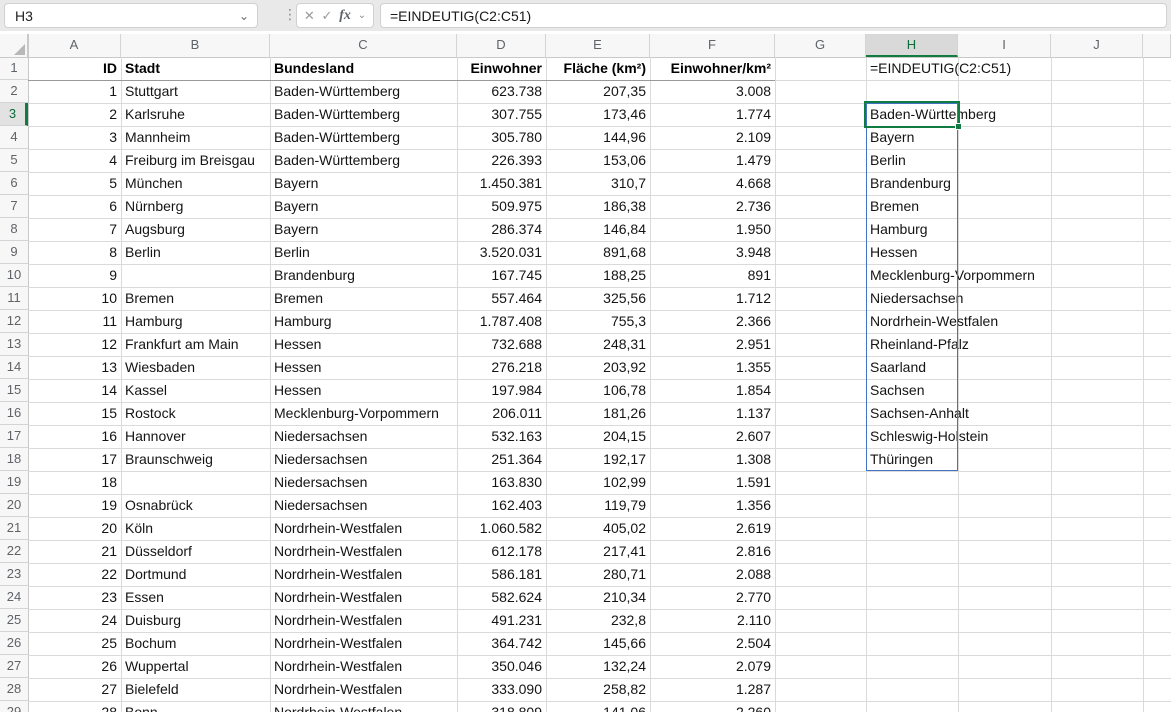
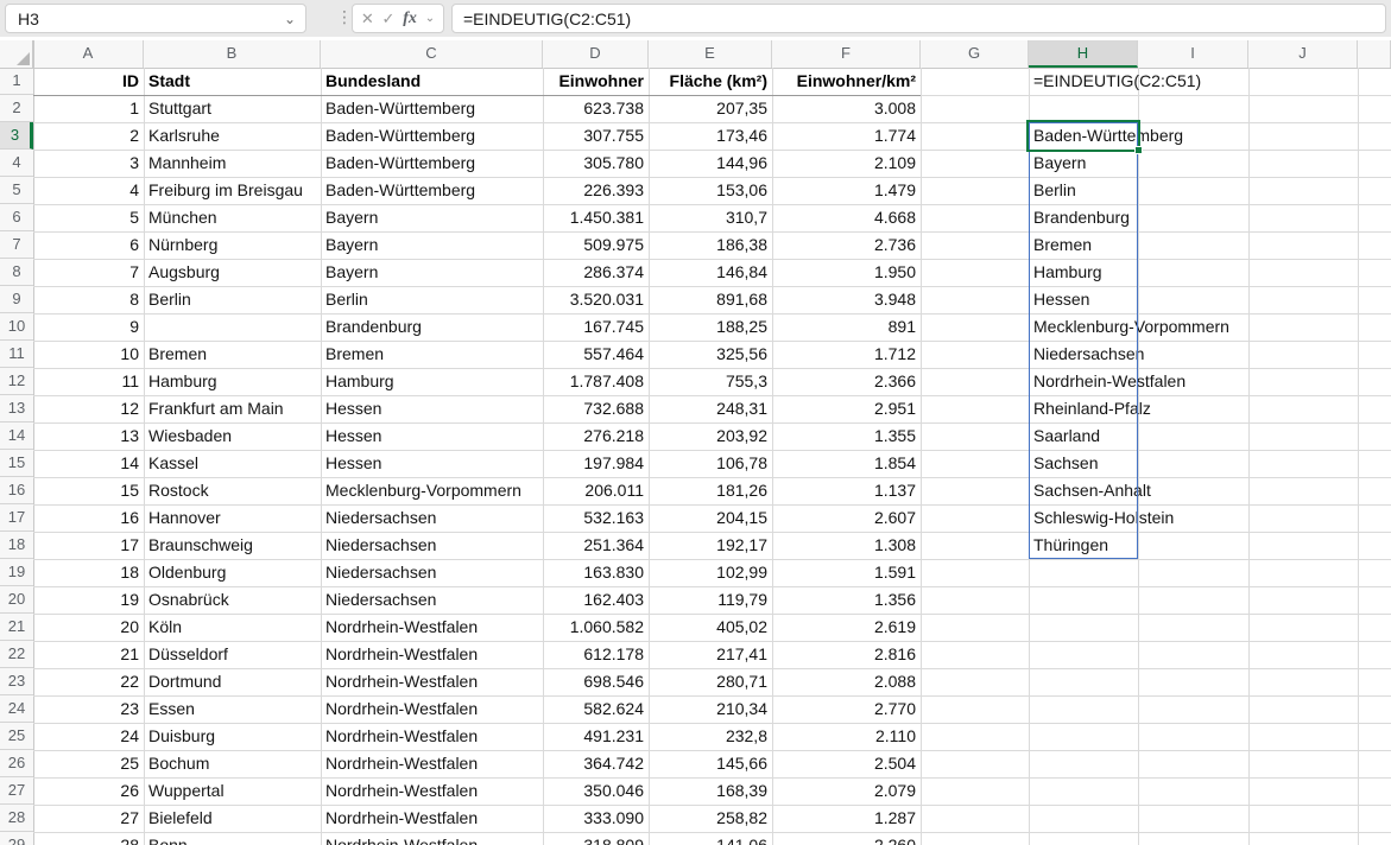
  H3
  ⌄
  ⋮
  ✕
  ✓
  fx
  ⌄
  =EINDEUTIG(C2:C51)
  A
  B
  C
  D
  E
  F
  G
  H
  I
  J
  1
  2
  3
  4
  5
  6
  7
  8
  9
  10
  11
  12
  13
  14
  15
  16
  17
  18
  19
  20
  21
  22
  23
  24
  25
  26
  27
  28
  ID
  Stadt
  Bundesland
  Einwohner
  Fläche (km²)
  Einwohner/km²
  1
  Stuttgart
  Baden-Württemberg
  623.738
  207,35
  3.008
  2
  Karlsruhe
  Baden-Württemberg
  307.755
  173,46
  1.774
  3
  Mannheim
  Baden-Württemberg
  305.780
  144,96
  2.109
  4
  Freiburg im Breisgau
  Baden-Württemberg
  226.393
  153,06
  1.479
  5
  München
  Bayern
  1.450.381
  310,7
  4.668
  6
  Nürnberg
  Bayern
  509.975
  186,38
  2.736
  7
  Augsburg
  Bayern
  286.374
  146,84
  1.950
  8
  Berlin
  Berlin
  3.520.031
  891,68
  3.948
  9
  Brandenburg
  167.745
  188,25
  891
  10
  Bremen
  Bremen
  557.464
  325,56
  1.712
  11
  Hamburg
  Hamburg
  1.787.408
  755,3
  2.366
  12
  Frankfurt am Main
  Hessen
  732.688
  248,31
  2.951
  13
  Wiesbaden
  Hessen
  276.218
  203,92
  1.355
  14
  Kassel
  Hessen
  197.984
  106,78
  1.854
  15
  Rostock
  Mecklenburg-Vorpommern
  206.011
  181,26
  1.137
  16
  Hannover
  Niedersachsen
  532.163
  204,15
  2.607
  17
  Braunschweig
  Niedersachsen
  251.364
  192,17
  1.308
  18
+ Oldenburg
  Niedersachsen
  163.830
  102,99
  1.591
  19
  Osnabrück
  Niedersachsen
  162.403
  119,79
  1.356
  20
  Köln
  Nordrhein-Westfalen
  1.060.582
  405,02
  2.619
  21
  Düsseldorf
  Nordrhein-Westfalen
  612.178
  217,41
  2.816
  22
  Dortmund
  Nordrhein-Westfalen
- 586.181
+ 698.546
  280,71
  2.088
  23
  Essen
  Nordrhein-Westfalen
  582.624
  210,34
  2.770
  24
  Duisburg
  Nordrhein-Westfalen
  491.231
  232,8
  2.110
  25
  Bochum
  Nordrhein-Westfalen
  364.742
  145,66
  2.504
  26
  Wuppertal
  Nordrhein-Westfalen
  350.046
- 132,24
+ 168,39
  2.079
  27
  Bielefeld
  Nordrhein-Westfalen
  333.090
  258,82
  1.287
  =EINDEUTIG(C2:C51)
  Baden-Württemberg
  Bayern
  Berlin
  Brandenburg
  Bremen
  Hamburg
  Hessen
  Mecklenburg-Vorpommern
  Niedersachsen
  Nordrhein-Westfalen
  Rheinland-Pfalz
  Saarland
  Sachsen
  Sachsen-Anhalt
  Schleswig-Holstein
  Thüringen
